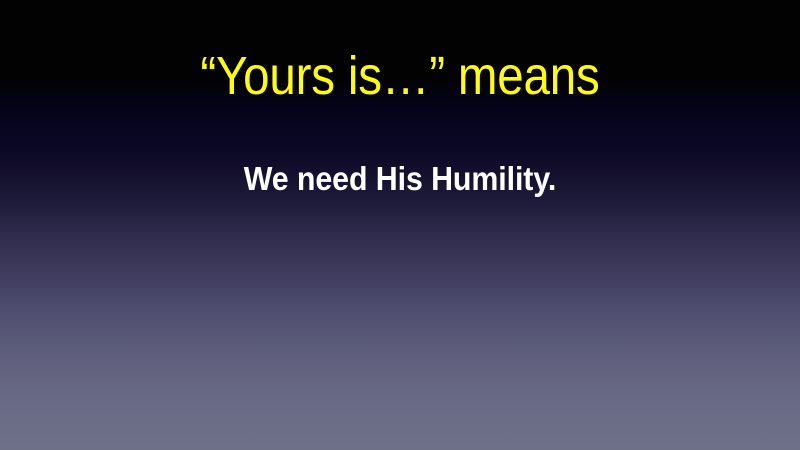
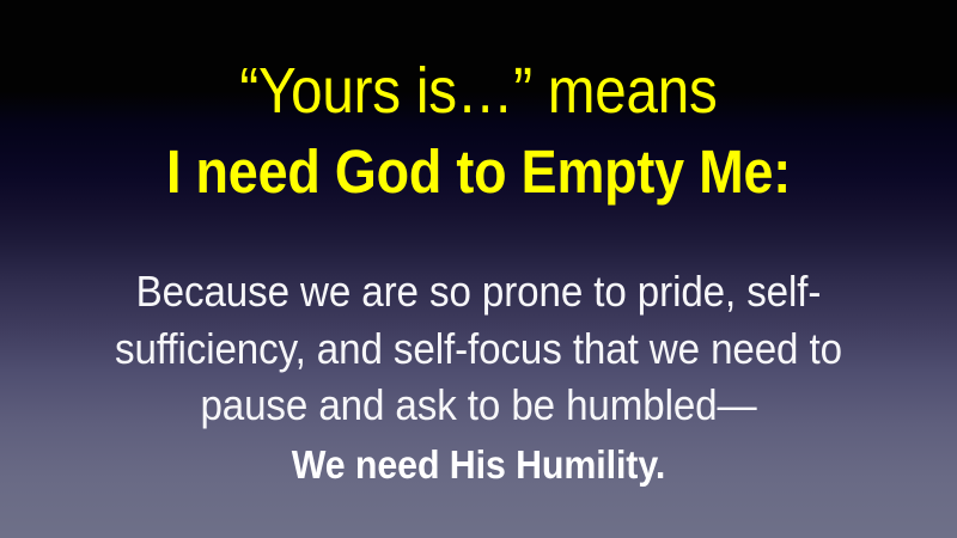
  “Yours is…” means
+ I need God to Empty Me:
+ Because we are so prone to pride, self-
+ sufficiency, and self-focus that we need to
+ pause and ask to be humbled—
  We need His Humility.
